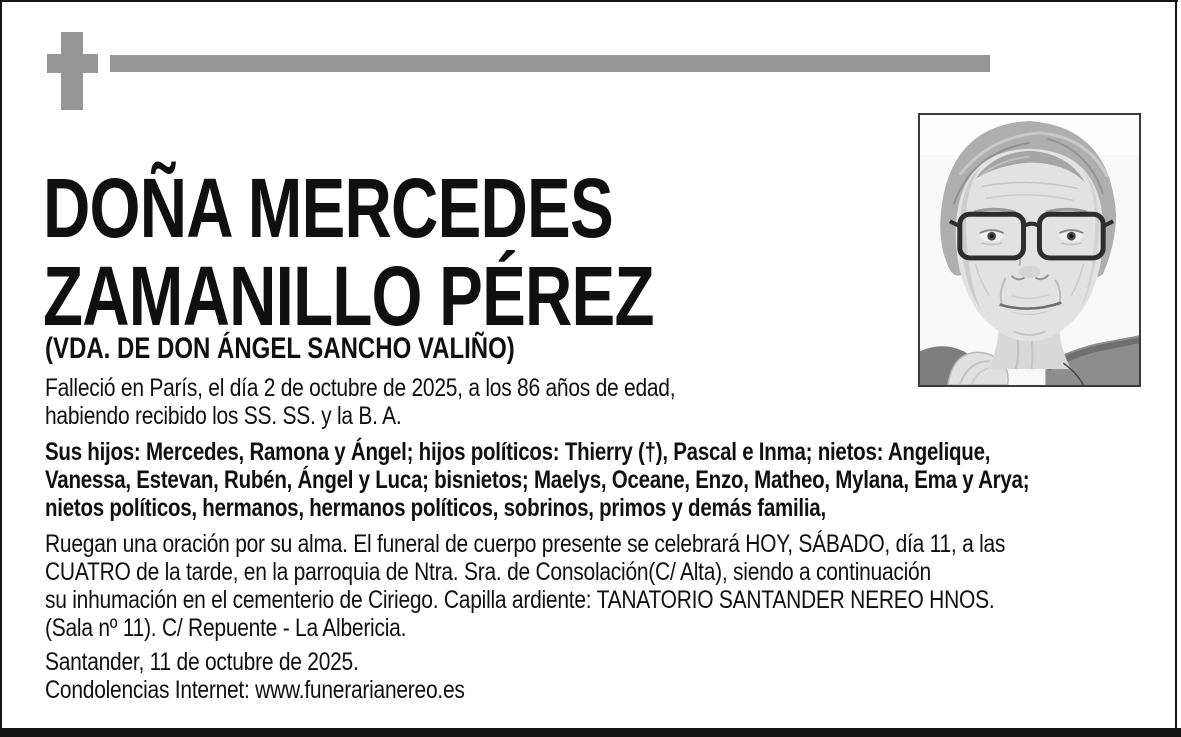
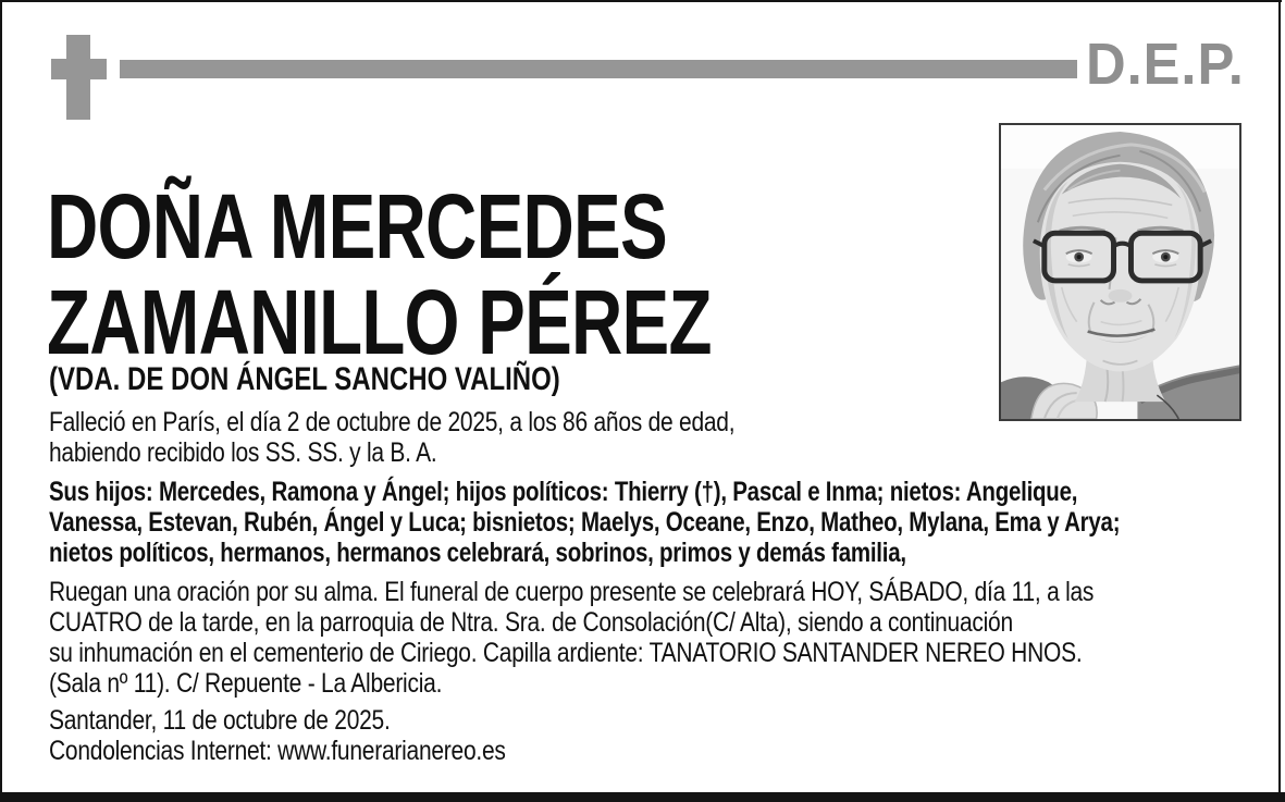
+ D.E.P.
  DOÑA MERCEDES
  ZAMANILLO PÉREZ
  (VDA. DE DON ÁNGEL SANCHO VALIÑO)
  Falleció en París, el día 2 de octubre de 2025, a los 86 años de edad,
  habiendo recibido los SS. SS. y la B. A.
  Sus hijos: Mercedes, Ramona y Ángel; hijos políticos: Thierry (†), Pascal e Inma; nietos: Angelique,
  Vanessa, Estevan, Rubén, Ángel y Luca; bisnietos; Maelys, Oceane, Enzo, Matheo, Mylana, Ema y Arya;
- nietos políticos, hermanos, hermanos políticos, sobrinos, primos y demás familia,
+ nietos políticos, hermanos, hermanos celebrará, sobrinos, primos y demás familia,
  Ruegan una oración por su alma. El funeral de cuerpo presente se celebrará HOY, SÁBADO, día 11, a las
  CUATRO de la tarde, en la parroquia de Ntra. Sra. de Consolación(C/ Alta), siendo a continuación
  su inhumación en el cementerio de Ciriego. Capilla ardiente: TANATORIO SANTANDER NEREO HNOS.
  (Sala nº 11). C/ Repuente - La Albericia.
  Santander, 11 de octubre de 2025.
  Condolencias Internet: www.funerarianereo.es
